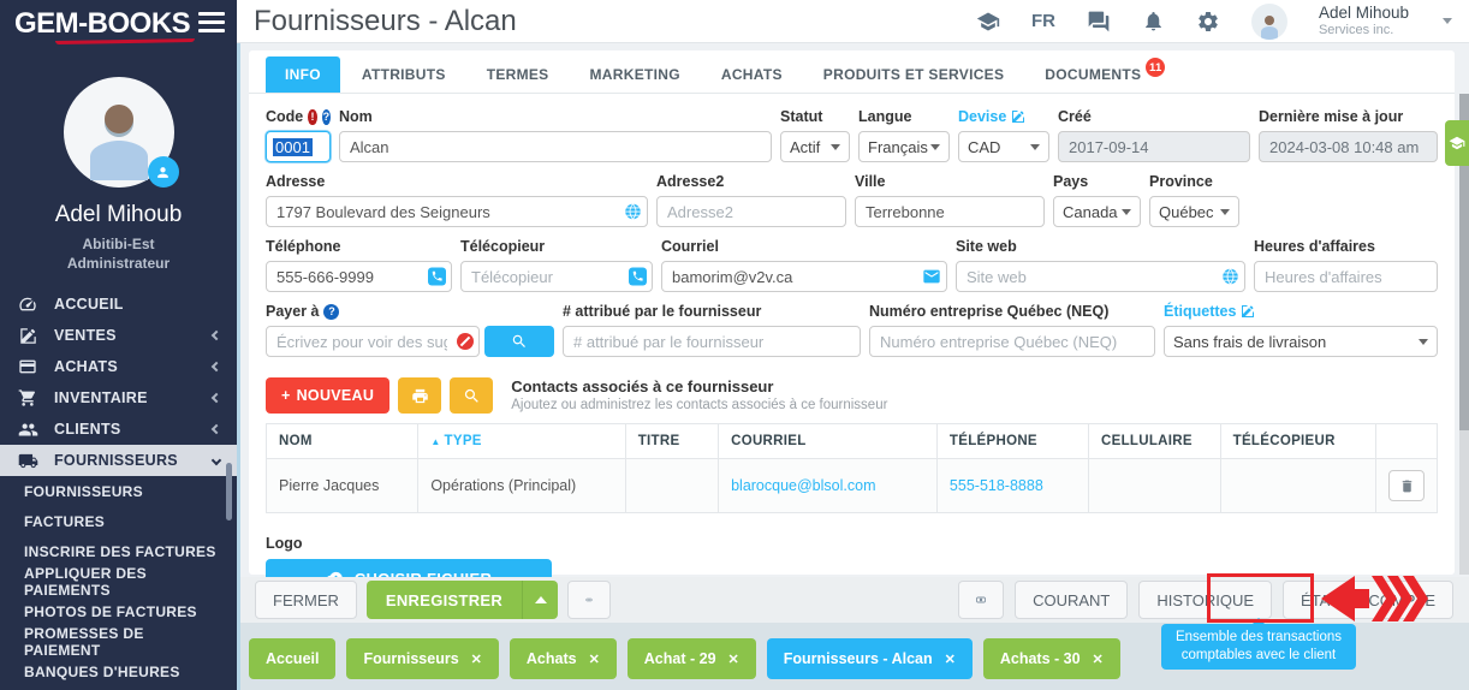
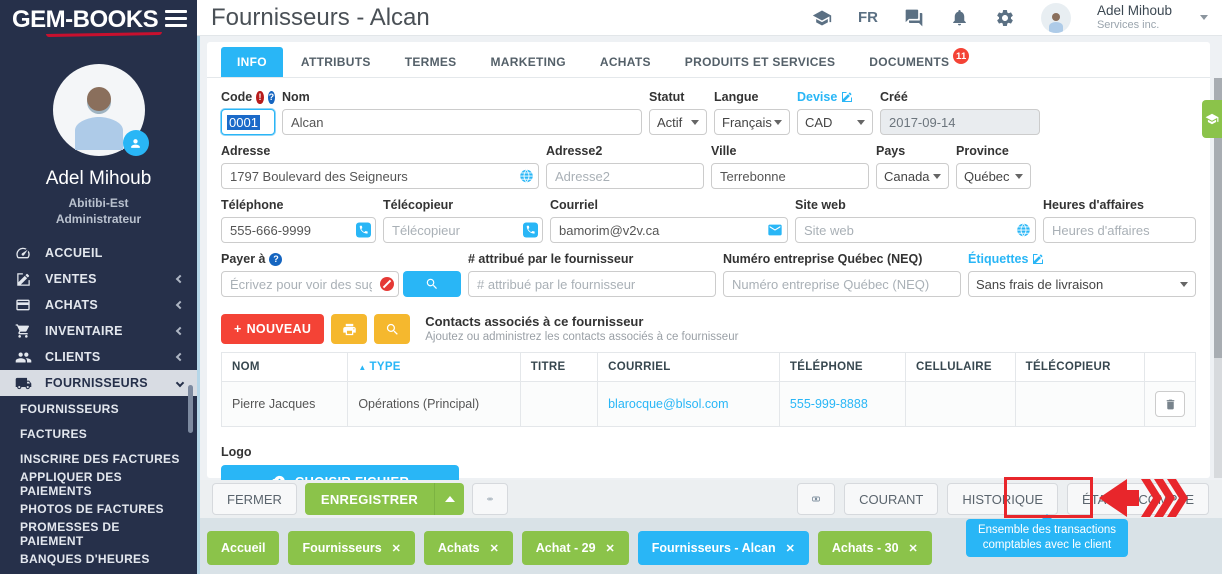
  GEM-BOOKS
  Adel Mihoub
  Abitibi-Est
  Administrateur
  ACCUEIL
  VENTES
  ACHATS
  INVENTAIRE
  CLIENTS
  FOURNISSEURS
  FOURNISSEURS
  FACTURES
  INSCRIRE DES FACTURES
  APPLIQUER DES PAIEMENTS
  PHOTOS DE FACTURES
  PROMESSES DE PAIEMENT
  BANQUES D'HEURES
  Fournisseurs - Alcan
  FR
  Adel Mihoub
  Services inc.
  INFO
  ATTRIBUTS
  TERMES
  MARKETING
  ACHATS
  PRODUITS ET SERVICES
  DOCUMENTS
  11
  Code
  !
  ?
  0001
  Nom
  Alcan
  Statut
  Actif
  Langue
  Français
  Devise
  CAD
  Créé
  2017-09-14
- Dernière mise à jour
- 2024-03-08 10:48 am
  Adresse
  1797 Boulevard des Seigneurs
  Adresse2
  Adresse2
  Ville
  Terrebonne
  Pays
  Canada
  Province
  Québec
  Téléphone
  555-666-9999
  Télécopieur
  Télécopieur
  Courriel
  bamorim@v2v.ca
  Site web
  Site web
  Heures d'affaires
  Heures d'affaires
  Payer à
  ?
  # attribué par le fournisseur
  # attribué par le fournisseur
  Numéro entreprise Québec (NEQ)
  Numéro entreprise Québec (NEQ)
  Étiquettes
  Sans frais de livraison
  +
  NOUVEAU
  Contacts associés à ce fournisseur
  Ajoutez ou administrez les contacts associés à ce fournisseur
  NOM	▲ TYPE	TITRE	COURRIEL	TÉLÉPHONE	CELLULAIRE	TÉLÉCOPIEUR
- Pierre Jacques	Opérations (Principal)		blarocque@blsol.com	555-518-8888
+ Pierre Jacques	Opérations (Principal)		blarocque@blsol.com	555-999-8888
  Logo
  FERMER
  ENREGISTRER
  COURANT
  HISTORIQUE
  Accueil
  Fournisseurs
  ✕
  Achats
  ✕
  Achat - 29
  ✕
  Fournisseurs - Alcan
  ✕
  Achats - 30
  ✕
  Ensemble des transactions
  comptables avec le client
